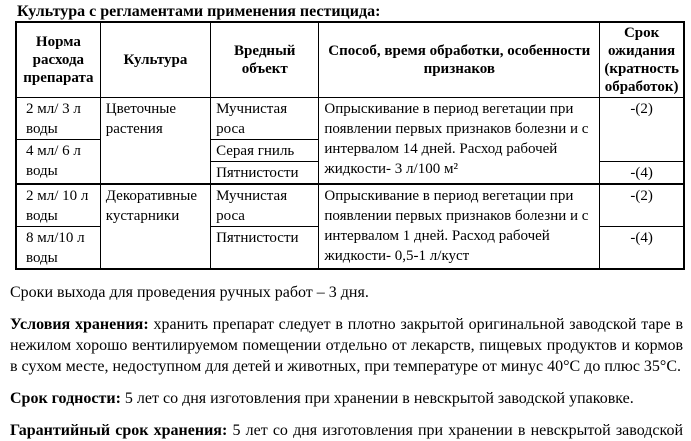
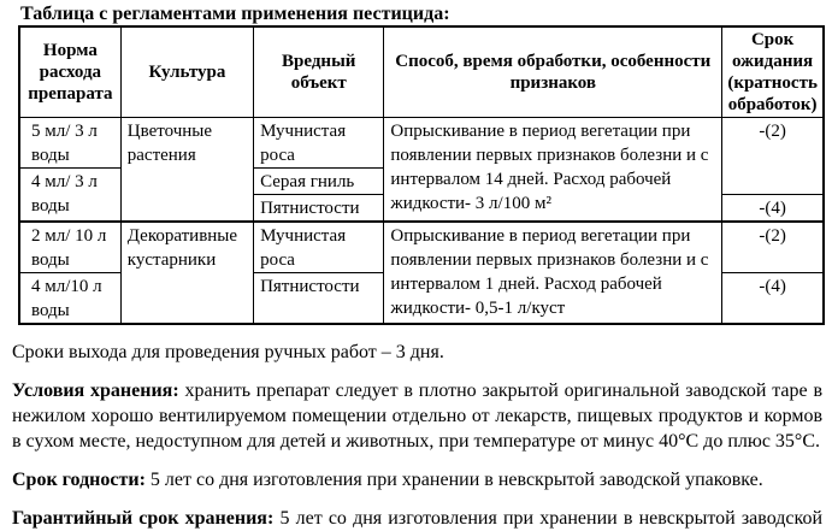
- Культура с регламентами применения пестицида:
+ Таблица с регламентами применения пестицида:
  Норма расхода препарата	Культура	Вредный объект	Способ, время обработки, особенности признаков	Срок ожидания (кратность обработок)
- 2 мл/ 3 л воды	Цветочные растения	Мучнистая роса	Опрыскивание в период вегетации при появлении первых признаков болезни и с интервалом 14 дней. Расход рабочей жидкости- 3 л/100 м²	-(2)
+ 5 мл/ 3 л воды	Цветочные растения	Мучнистая роса	Опрыскивание в период вегетации при появлении первых признаков болезни и с интервалом 14 дней. Расход рабочей жидкости- 3 л/100 м²	-(2)
- 4 мл/ 6 л воды	Серая гниль
+ 4 мл/ 3 л воды	Серая гниль
  Пятнистости	-(4)
  2 мл/ 10 л воды	Декоративные кустарники	Мучнистая роса	Опрыскивание в период вегетации при появлении первых признаков болезни и с интервалом 1 дней. Расход рабочей жидкости- 0,5-1 л/куст	-(2)
- 8 мл/10 л воды	Пятнистости	-(4)
+ 4 мл/10 л воды	Пятнистости	-(4)
  Сроки выхода для проведения ручных работ – 3 дня.
  Условия хранения: хранить препарат следует в плотно закрытой оригинальной заводской таре в нежилом хорошо вентилируемом помещении отдельно от лекарств, пищевых продуктов и кормов в сухом месте, недоступном для детей и животных, при температуре от минус 40°С до плюс 35°С.
  Срок годности: 5 лет со дня изготовления при хранении в невскрытой заводской упаковке.
  Гарантийный срок хранения: 5 лет со дня изготовления при хранении в невскрытой заводской
